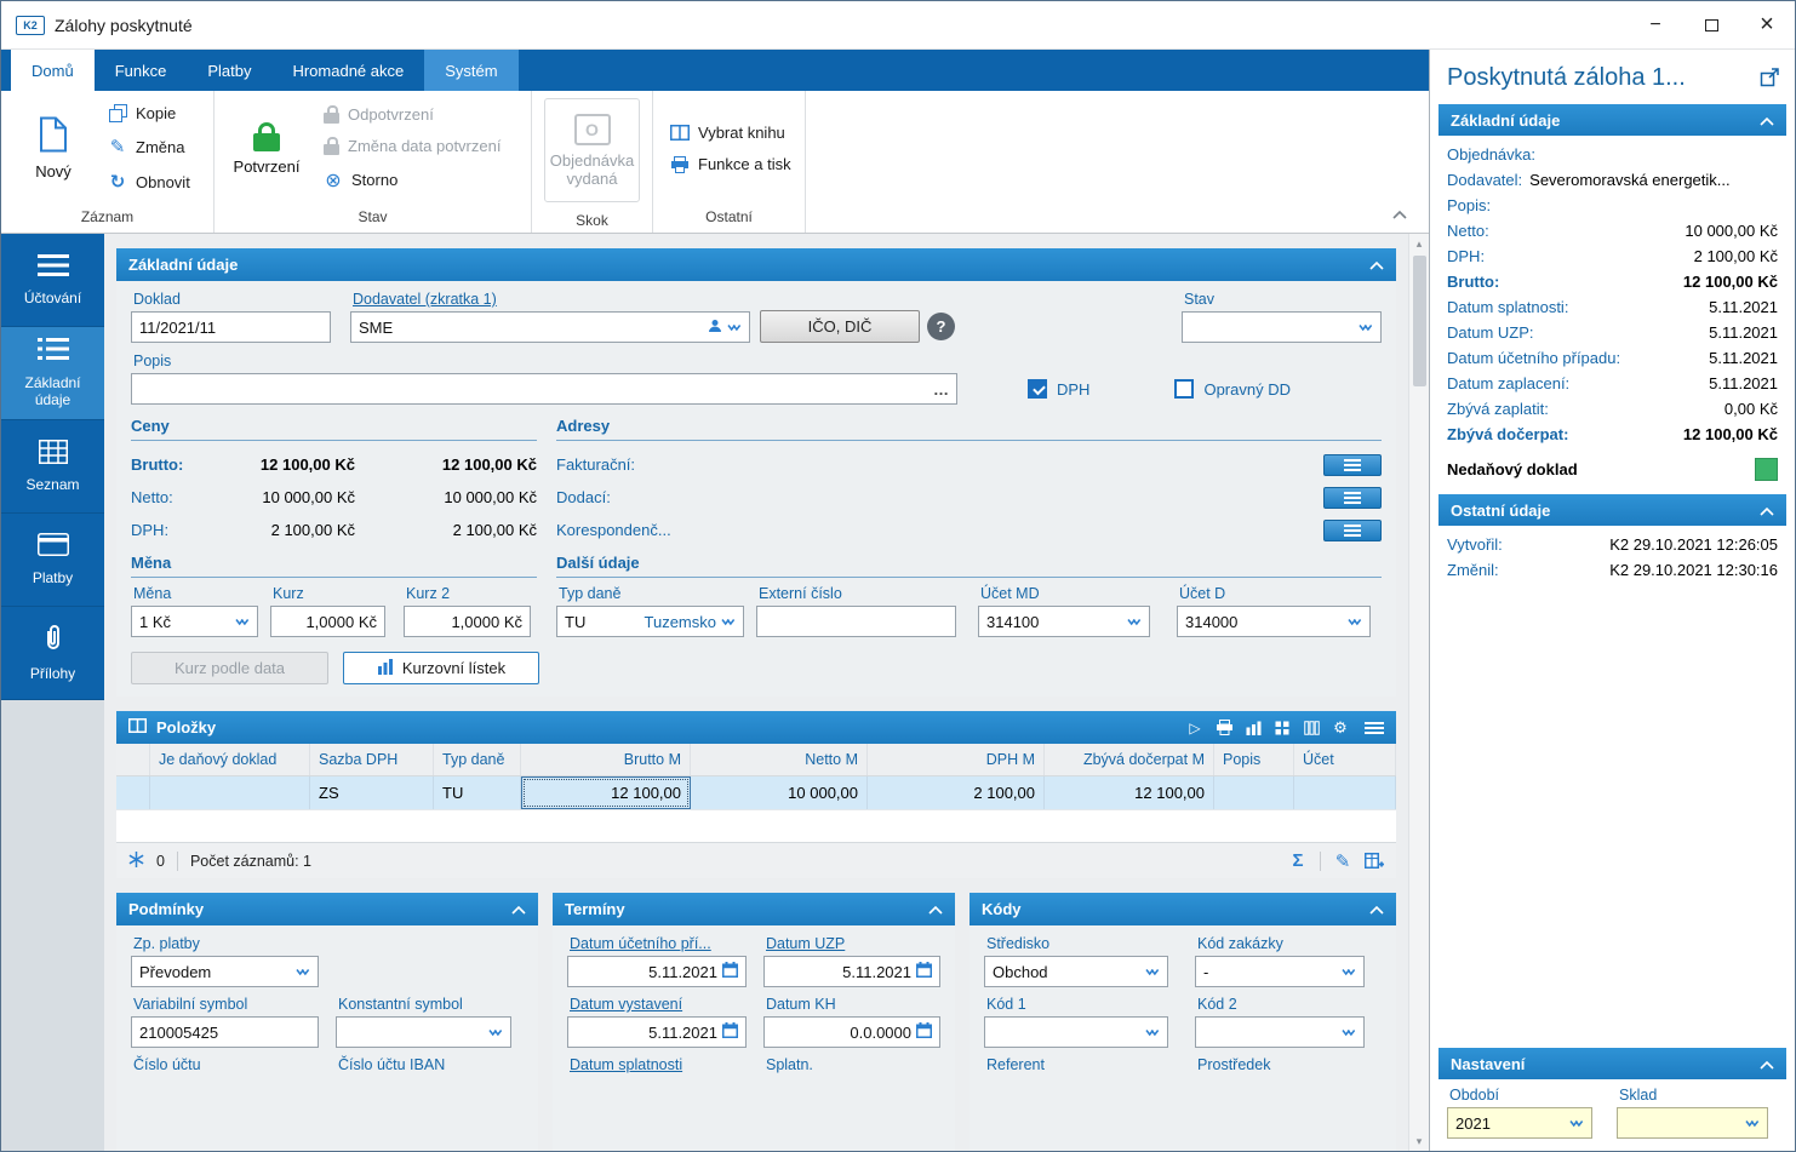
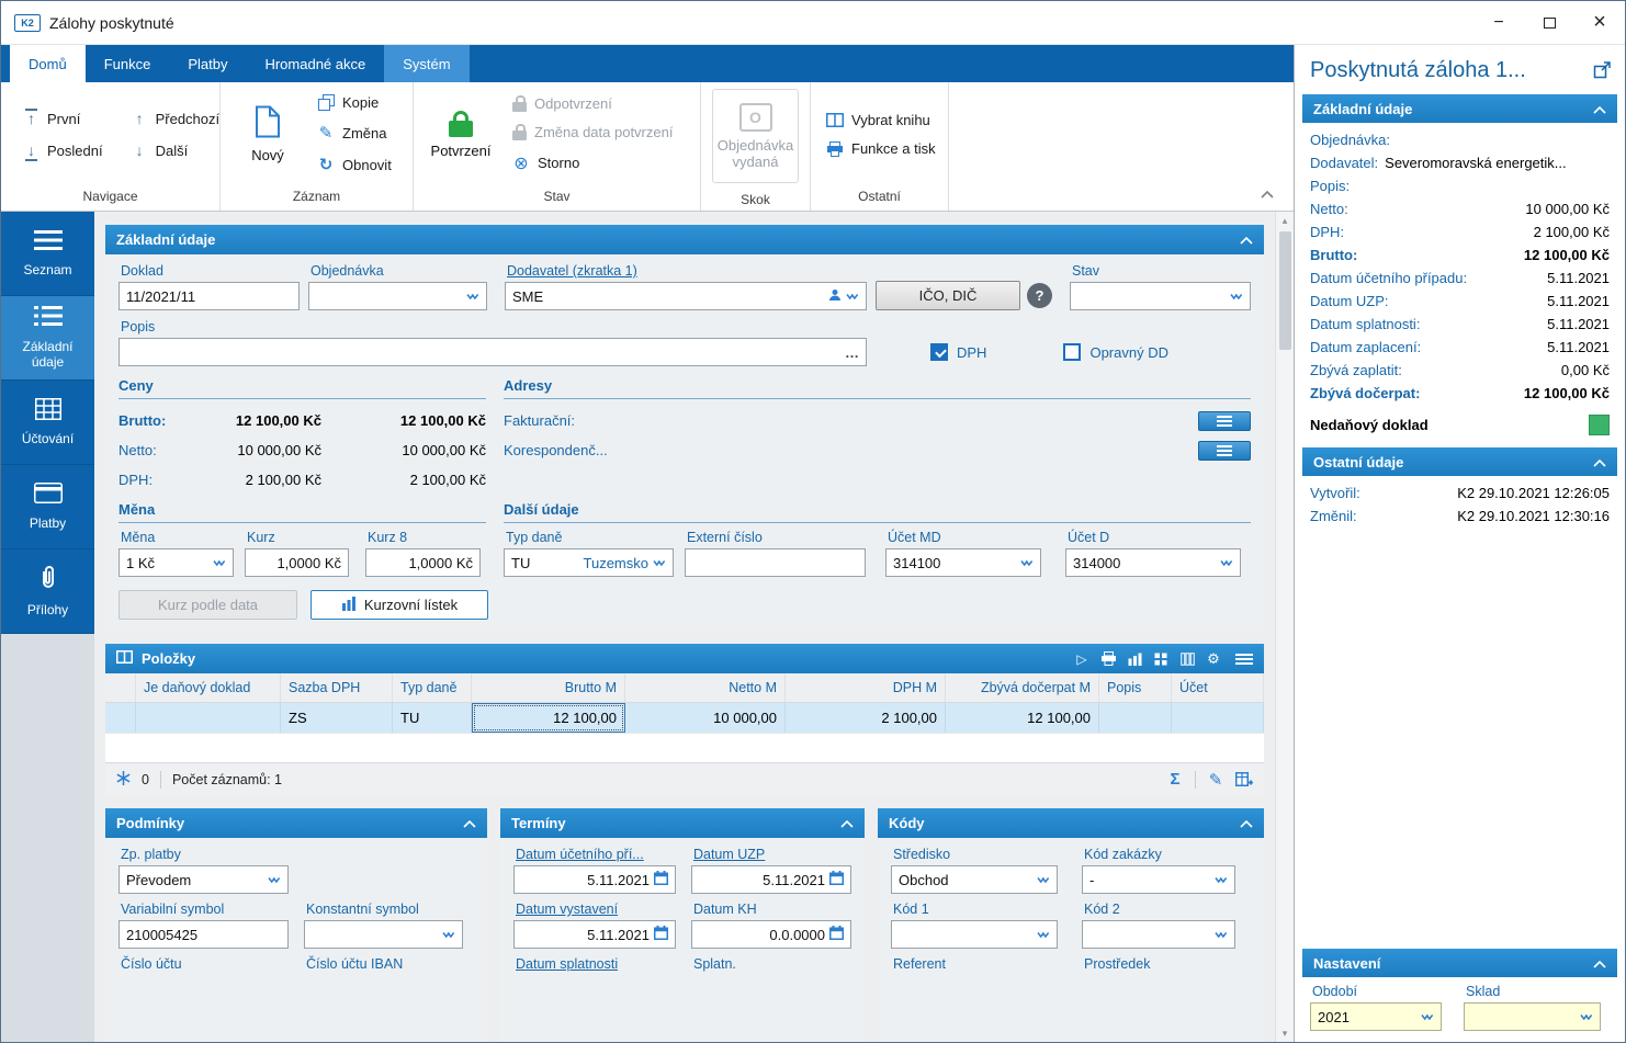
  Zálohy poskytnuté
  Domů
  Funkce
  Platby
  Hromadné akce
  Systém
+ První
+ Předchozí
+ Poslední
+ Další
+ Navigace
  Nový
  Kopie
  Změna
  Obnovit
  Záznam
  Potvrzení
  Odpotvrzení
  Změna data potvrzení
  Storno
  Stav
  Objednávka vydaná
  Skok
  Vybrat knihu
  Funkce a tisk
  Ostatní
- Účtování
+ Seznam
  Základní údaje
- Seznam
+ Účtování
  Platby
  Přílohy
  Základní údaje
  Doklad
  11/2021/11
+ Objednávka
  Dodavatel (zkratka 1)
  SME
  IČO, DIČ
  Stav
  Popis
  DPH
  Opravný DD
  Ceny
  Brutto:
  12 100,00 Kč
  12 100,00 Kč
  Netto:
  10 000,00 Kč
  10 000,00 Kč
  DPH:
  2 100,00 Kč
  2 100,00 Kč
  Adresy
  Fakturační:
- Dodací:
  Korespondenč...
  Měna
  Měna
  1 Kč
  Kurz
  1,0000 Kč
- Kurz 2
+ Kurz 8
  1,0000 Kč
  Další údaje
  Typ daně
  TU
  Tuzemsko
  Externí číslo
  Účet MD
  314100
  Účet D
  314000
  Kurz podle data
  Kurzovní lístek
  Položky
  Je daňový doklad
  Sazba DPH
  Typ daně
  Brutto M
  Netto M
  DPH M
  Zbývá dočerpat M
  Popis
  Účet
  ZS
  TU
  12 100,00
  10 000,00
  2 100,00
  12 100,00
  0
  Počet záznamů: 1
  Podmínky
  Zp. platby
  Převodem
  Variabilní symbol
  210005425
  Konstantní symbol
  Číslo účtu
  Číslo účtu IBAN
  Termíny
  Datum účetního pří...
  5.11.2021
  Datum UZP
  5.11.2021
  Datum vystavení
  5.11.2021
  Datum KH
  0.0.0000
  Datum splatnosti
  Splatn.
  Kódy
  Středisko
  Obchod
  Kód zakázky
  -
  Kód 1
  Kód 2
  Referent
  Prostředek
  Poskytnutá záloha 1...
  Základní údaje
  Objednávka:
  Dodavatel:
  Severomoravská energetik...
  Popis:
  Netto:
  10 000,00 Kč
  DPH:
  2 100,00 Kč
  Brutto:
  12 100,00 Kč
- Datum splatnosti:
+ Datum účetního případu:
  5.11.2021
  Datum UZP:
  5.11.2021
- Datum účetního případu:
+ Datum splatnosti:
  5.11.2021
  Datum zaplacení:
  5.11.2021
  Zbývá zaplatit:
  0,00 Kč
  Zbývá dočerpat:
  12 100,00 Kč
  Nedaňový doklad
  Ostatní údaje
  Vytvořil:
  K2 29.10.2021 12:26:05
  Změnil:
  K2 29.10.2021 12:30:16
  Nastavení
  Období
  2021
  Sklad
